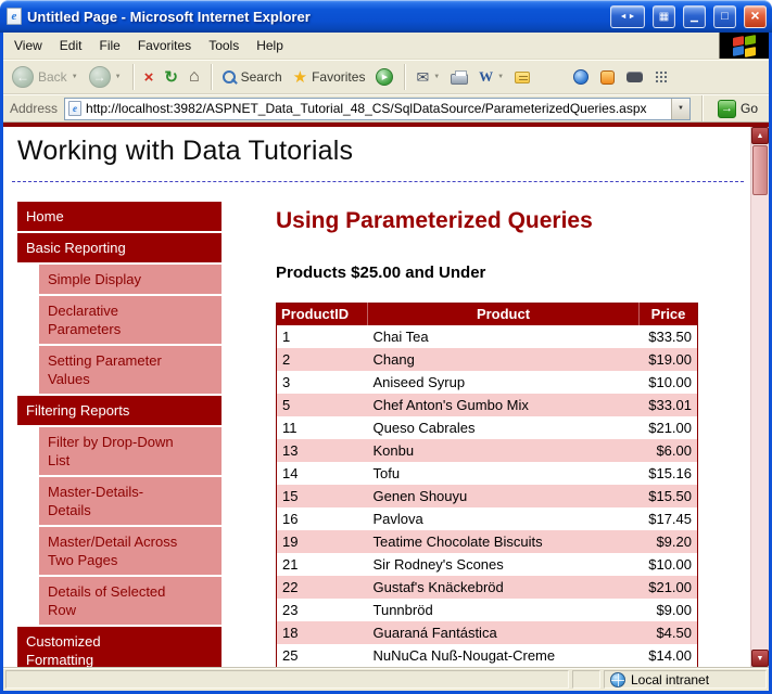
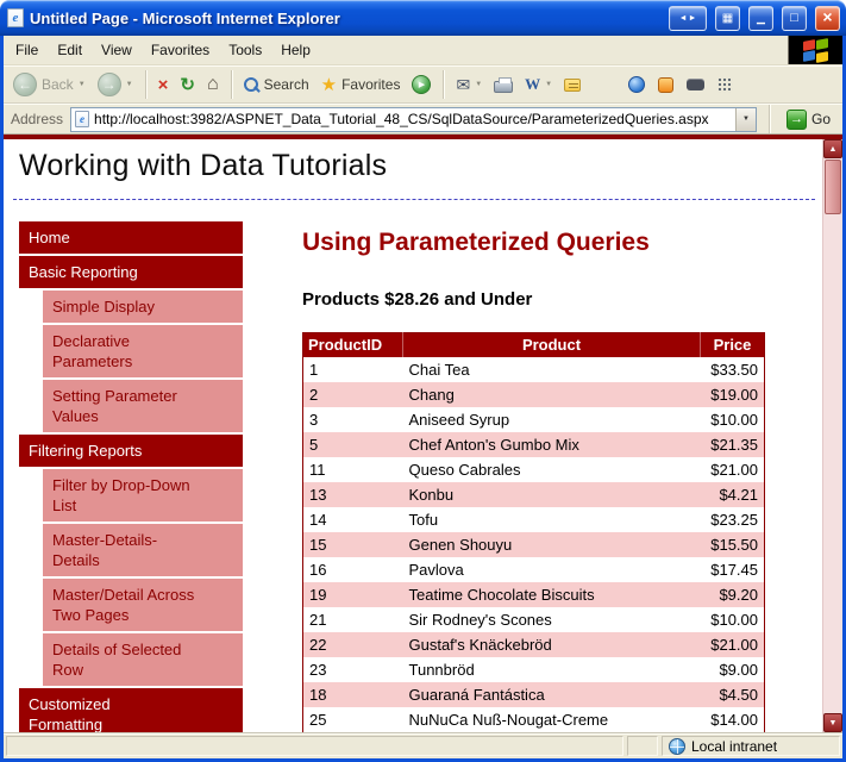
  e
  Untitled Page - Microsoft Internet Explorer
  ▦
  ▁
  □
  ×
- View
+ File
  Edit
- File
+ View
  Favorites
  Tools
  Help
  ←
  Back
  →
  ×
  ↻
  ⌂
  Search
  ★
  Favorites
  ✉
  W
  Address
  e
  http://localhost:3982/ASPNET_Data_Tutorial_48_CS/SqlDataSource/ParameterizedQueries.aspx
  →
  Go
  Working with Data Tutorials
  Home
  Basic Reporting
  Simple Display
  Declarative
  Parameters
  Setting Parameter
  Values
  Filtering Reports
  Filter by Drop-Down
  List
  Master-Details-
  Details
  Master/Detail Across
  Two Pages
  Details of Selected
  Row
  Customized
  Formatting
  Using Parameterized Queries
- Products $25.00 and Under
+ Products $28.26 and Under
  ProductID	Product	Price
  1	Chai Tea	$33.50
  2	Chang	$19.00
  3	Aniseed Syrup	$10.00
- 5	Chef Anton's Gumbo Mix	$33.01
+ 5	Chef Anton's Gumbo Mix	$21.35
  11	Queso Cabrales	$21.00
- 13	Konbu	$6.00
+ 13	Konbu	$4.21
- 14	Tofu	$15.16
+ 14	Tofu	$23.25
  15	Genen Shouyu	$15.50
  16	Pavlova	$17.45
  19	Teatime Chocolate Biscuits	$9.20
  21	Sir Rodney's Scones	$10.00
  22	Gustaf's Knäckebröd	$21.00
  23	Tunnbröd	$9.00
  18	Guaraná Fantástica	$4.50
  25	NuNuCa Nuß-Nougat-Creme	$14.00
  Local intranet
